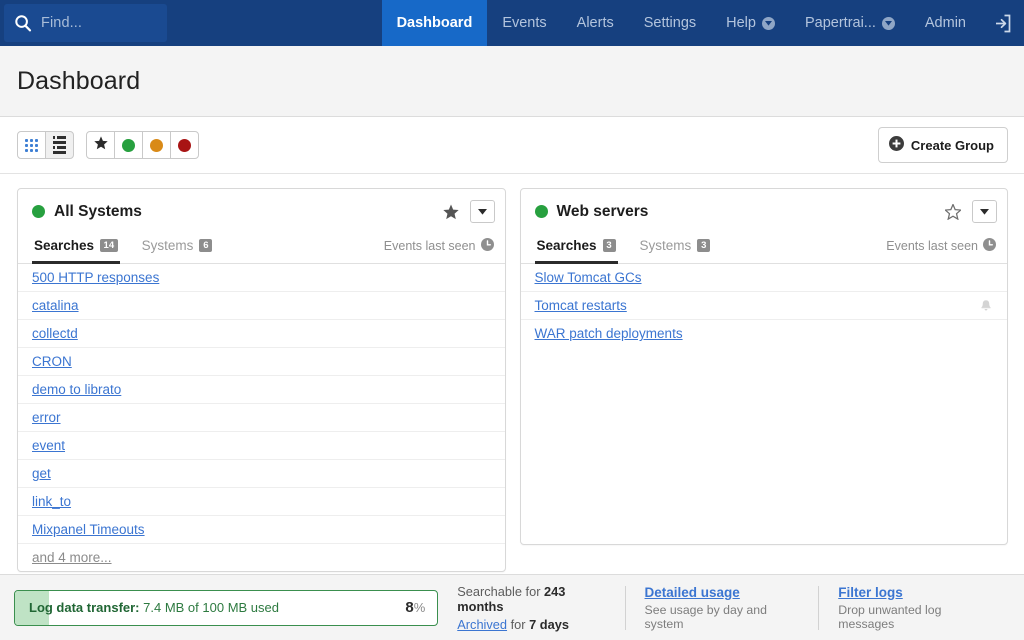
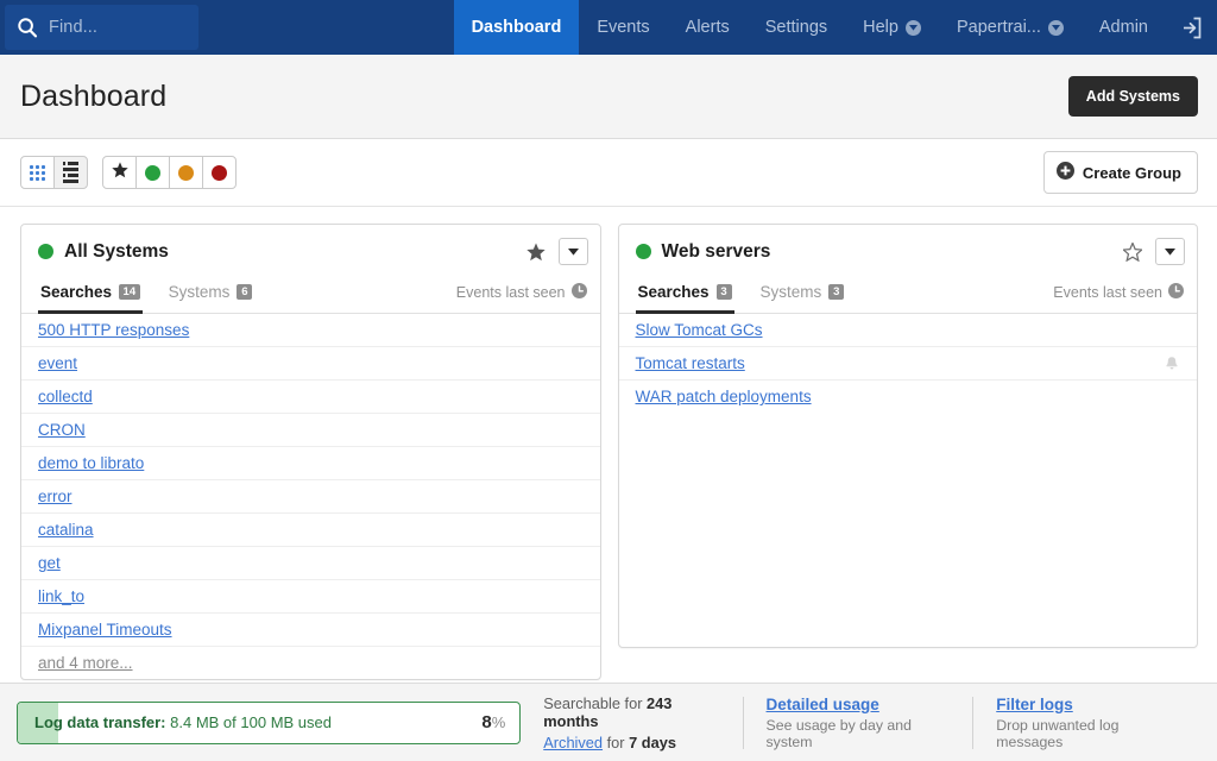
  Find...
  Dashboard
  Events
  Alerts
  Settings
  Help
  Papertrai...
  Admin
  Dashboard
+ Add Systems
  Create Group
  All Systems
  Searches
  14
  Systems
  6
  Events last seen
  500 HTTP responses
- catalina
+ event
  collectd
  CRON
  demo to librato
  error
- event
+ catalina
  get
  link_to
  Mixpanel Timeouts
  and 4 more...
  Web servers
  Searches
  3
  Systems
  3
  Events last seen
  Slow Tomcat GCs
  Tomcat restarts
  WAR patch deployments
- Log data transfer: 7.4 MB of 100 MB used
+ Log data transfer: 8.4 MB of 100 MB used
  8%
  Searchable for 243 months
  Archived for 7 days
  Detailed usage
  See usage by day and system
  Filter logs
  Drop unwanted log messages
